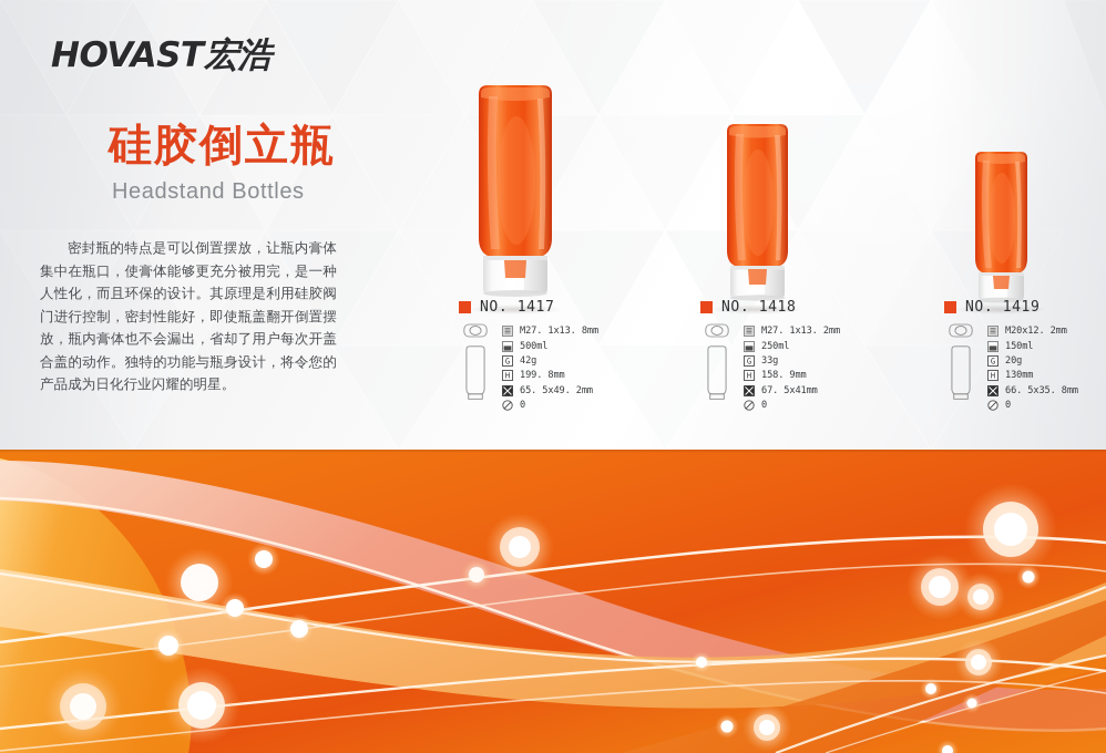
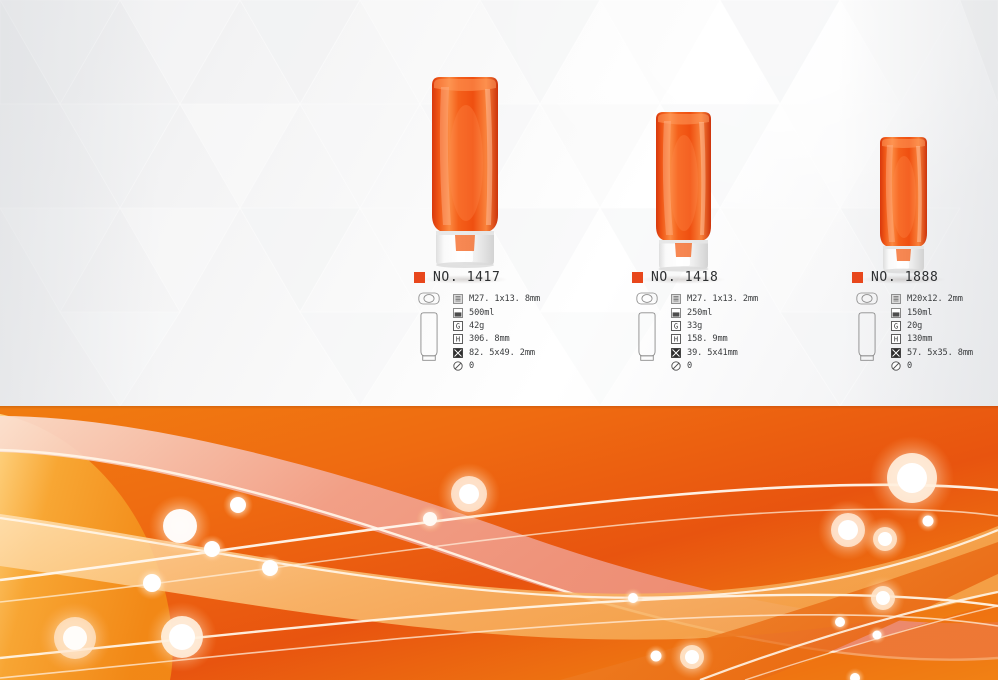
- HOVAST
- 宏浩
- 硅胶倒立瓶
- Headstand Bottles
- 密封瓶的特点是可以倒置摆放，让瓶内膏体集中在瓶口，使膏体能够更充分被用完，是一种人性化，而且环保的设计。其原理是利用硅胶阀门进行控制，密封性能好，即使瓶盖翻开倒置摆放，瓶内膏体也不会漏出，省却了用户每次开盖合盖的动作。独特的功能与瓶身设计，将令您的产品成为日化行业闪耀的明星。
  NO. 1417
  M27. 1x13. 8mm
  500ml
  G
  42g
  H
- 199. 8mm
+ 306. 8mm
- 65. 5x49. 2mm
+ 82. 5x49. 2mm
  0
  NO. 1418
  M27. 1x13. 2mm
  250ml
  G
  33g
  H
  158. 9mm
- 67. 5x41mm
+ 39. 5x41mm
  0
- NO. 1419
+ NO. 1888
  M20x12. 2mm
  150ml
  G
  20g
  H
  130mm
- 66. 5x35. 8mm
+ 57. 5x35. 8mm
  0
